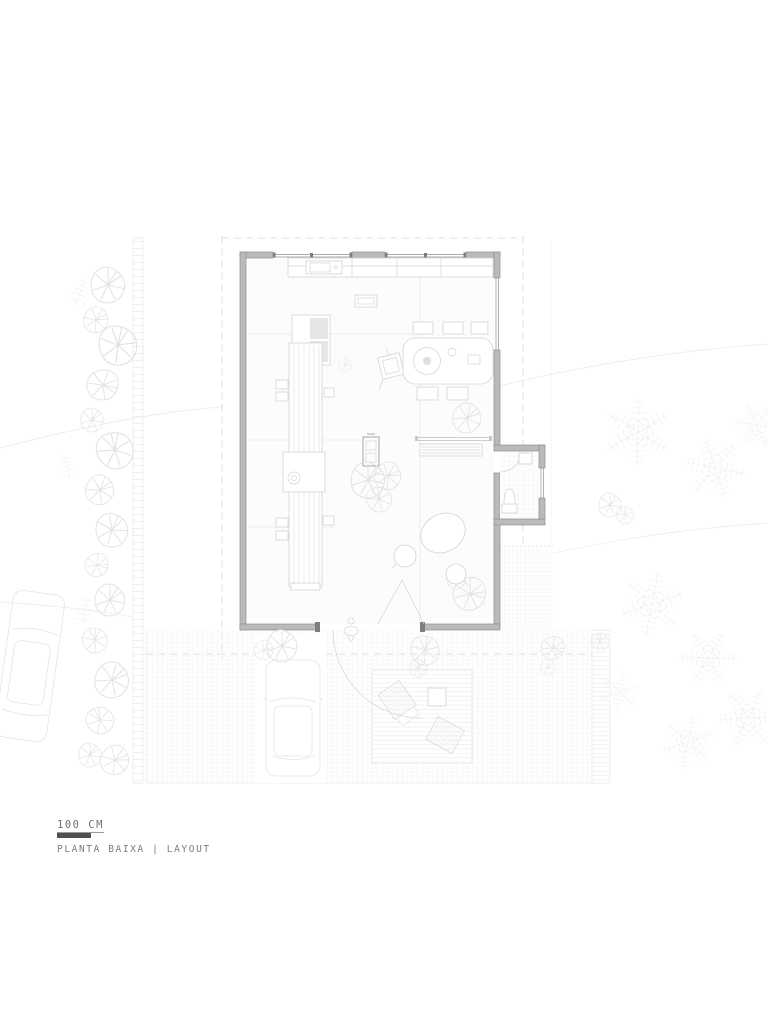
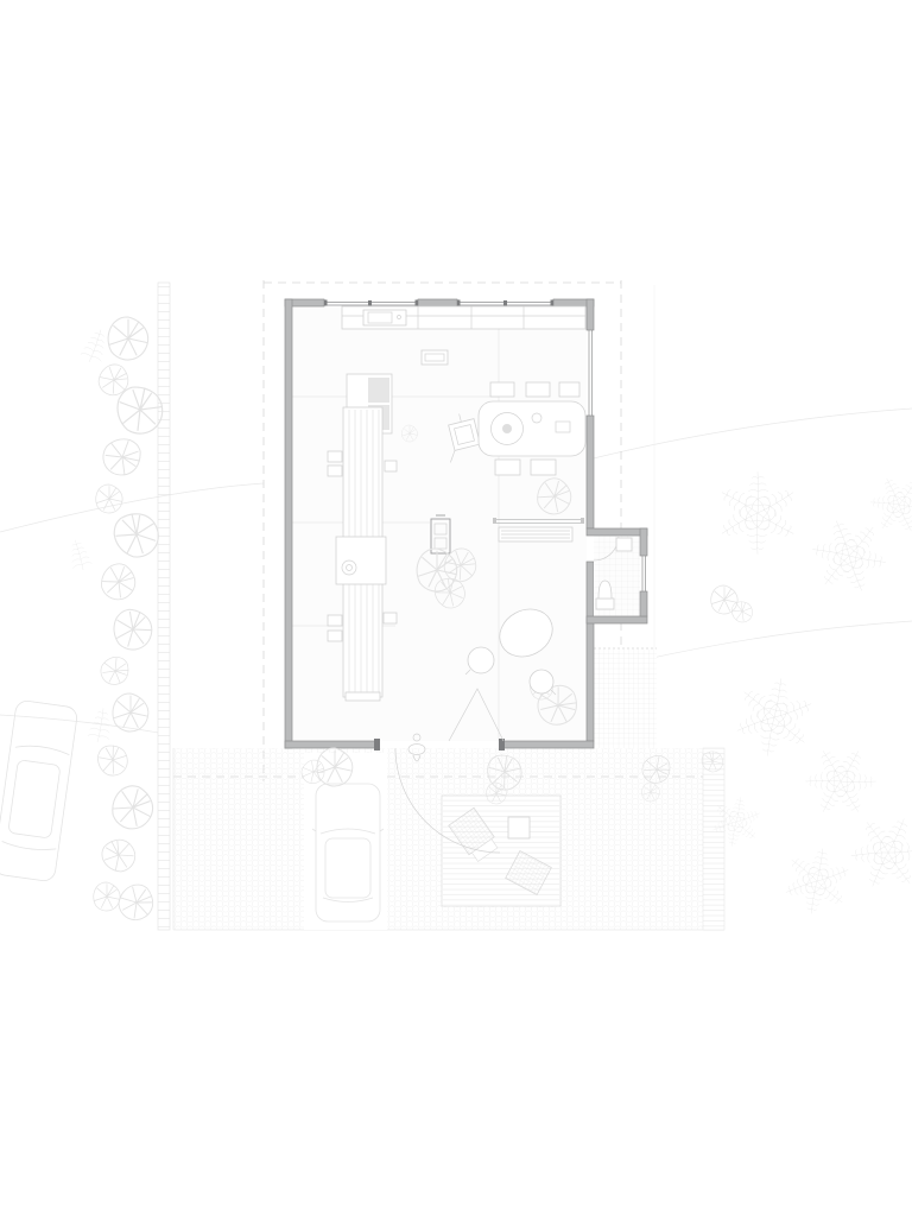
- 100 CM
- PLANTA BAIXA | LAYOUT
